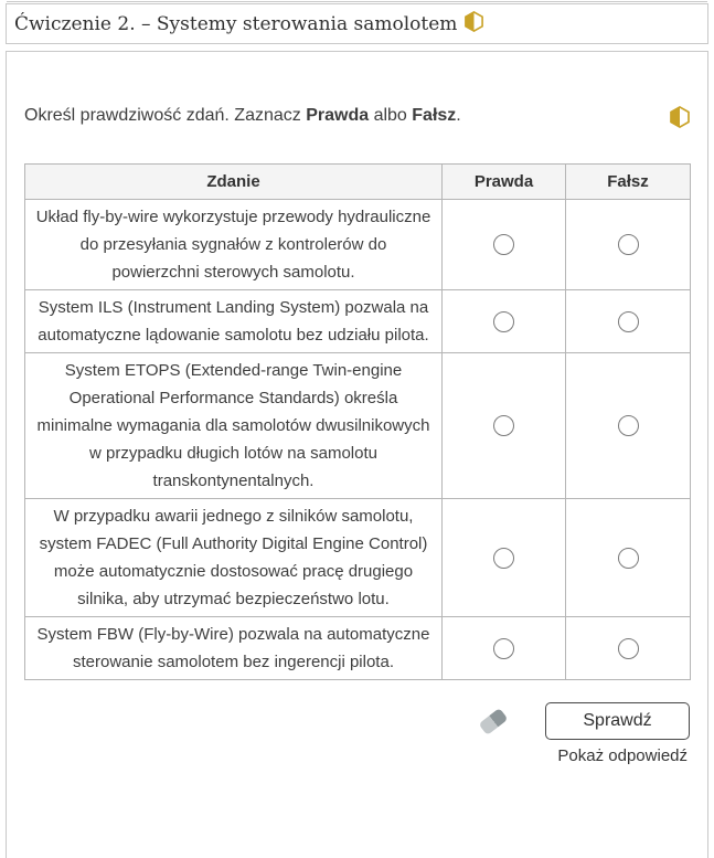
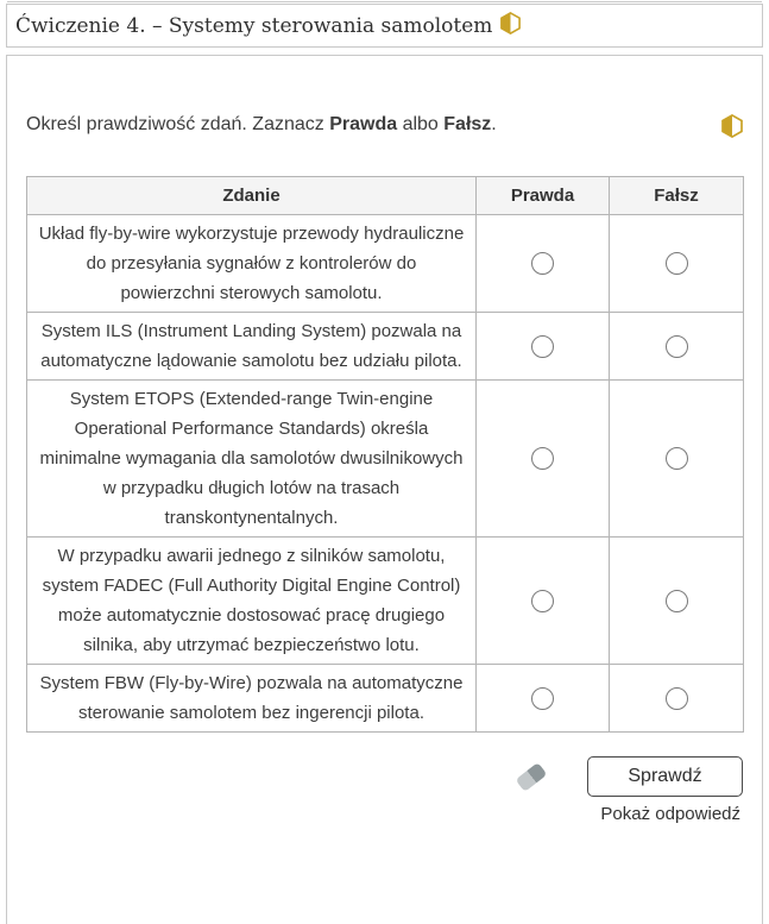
- Ćwiczenie 2. – Systemy sterowania samolotem
+ Ćwiczenie 4. – Systemy sterowania samolotem
  Określ prawdziwość zdań. Zaznacz Prawda albo Fałsz.
  Zdanie	Prawda	Fałsz
  Układ fly-by-wire wykorzystuje przewody hydrauliczne do przesyłania sygnałów z kontrolerów do powierzchni sterowych samolotu.
  System ILS (Instrument Landing System) pozwala na automatyczne lądowanie samolotu bez udziału pilota.
- System ETOPS (Extended-range Twin-engine Operational Performance Standards) określa minimalne wymagania dla samolotów dwusilnikowych w przypadku długich lotów na samolotu transkontynentalnych.
+ System ETOPS (Extended-range Twin-engine Operational Performance Standards) określa minimalne wymagania dla samolotów dwusilnikowych w przypadku długich lotów na trasach transkontynentalnych.
  W przypadku awarii jednego z silników samolotu, system FADEC (Full Authority Digital Engine Control) może automatycznie dostosować pracę drugiego silnika, aby utrzymać bezpieczeństwo lotu.
  System FBW (Fly-by-Wire) pozwala na automatyczne sterowanie samolotem bez ingerencji pilota.
  Sprawdź
  Pokaż odpowiedź
